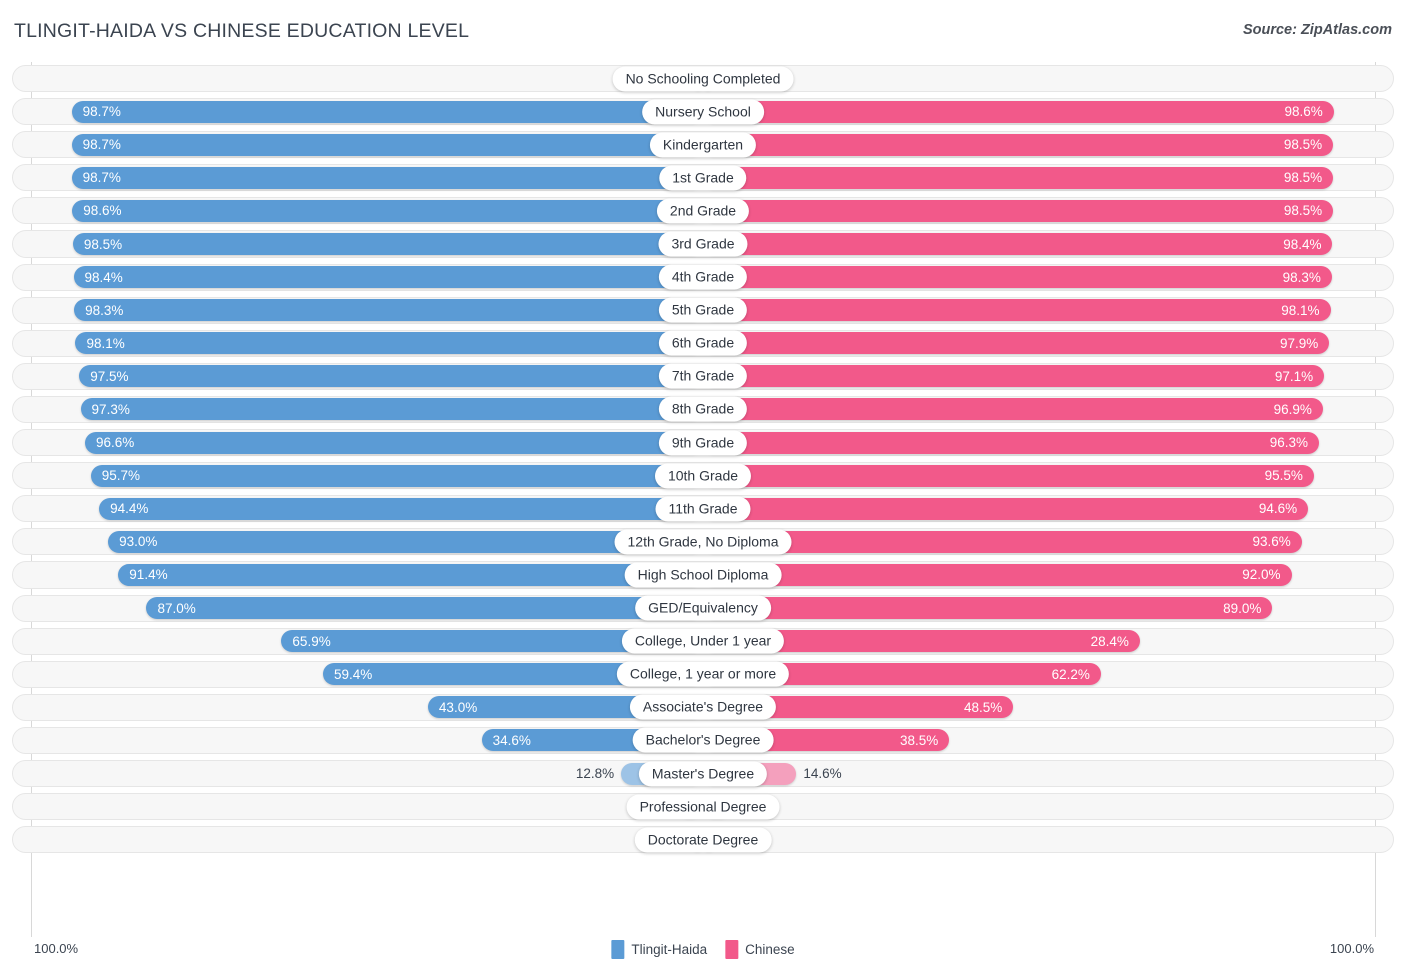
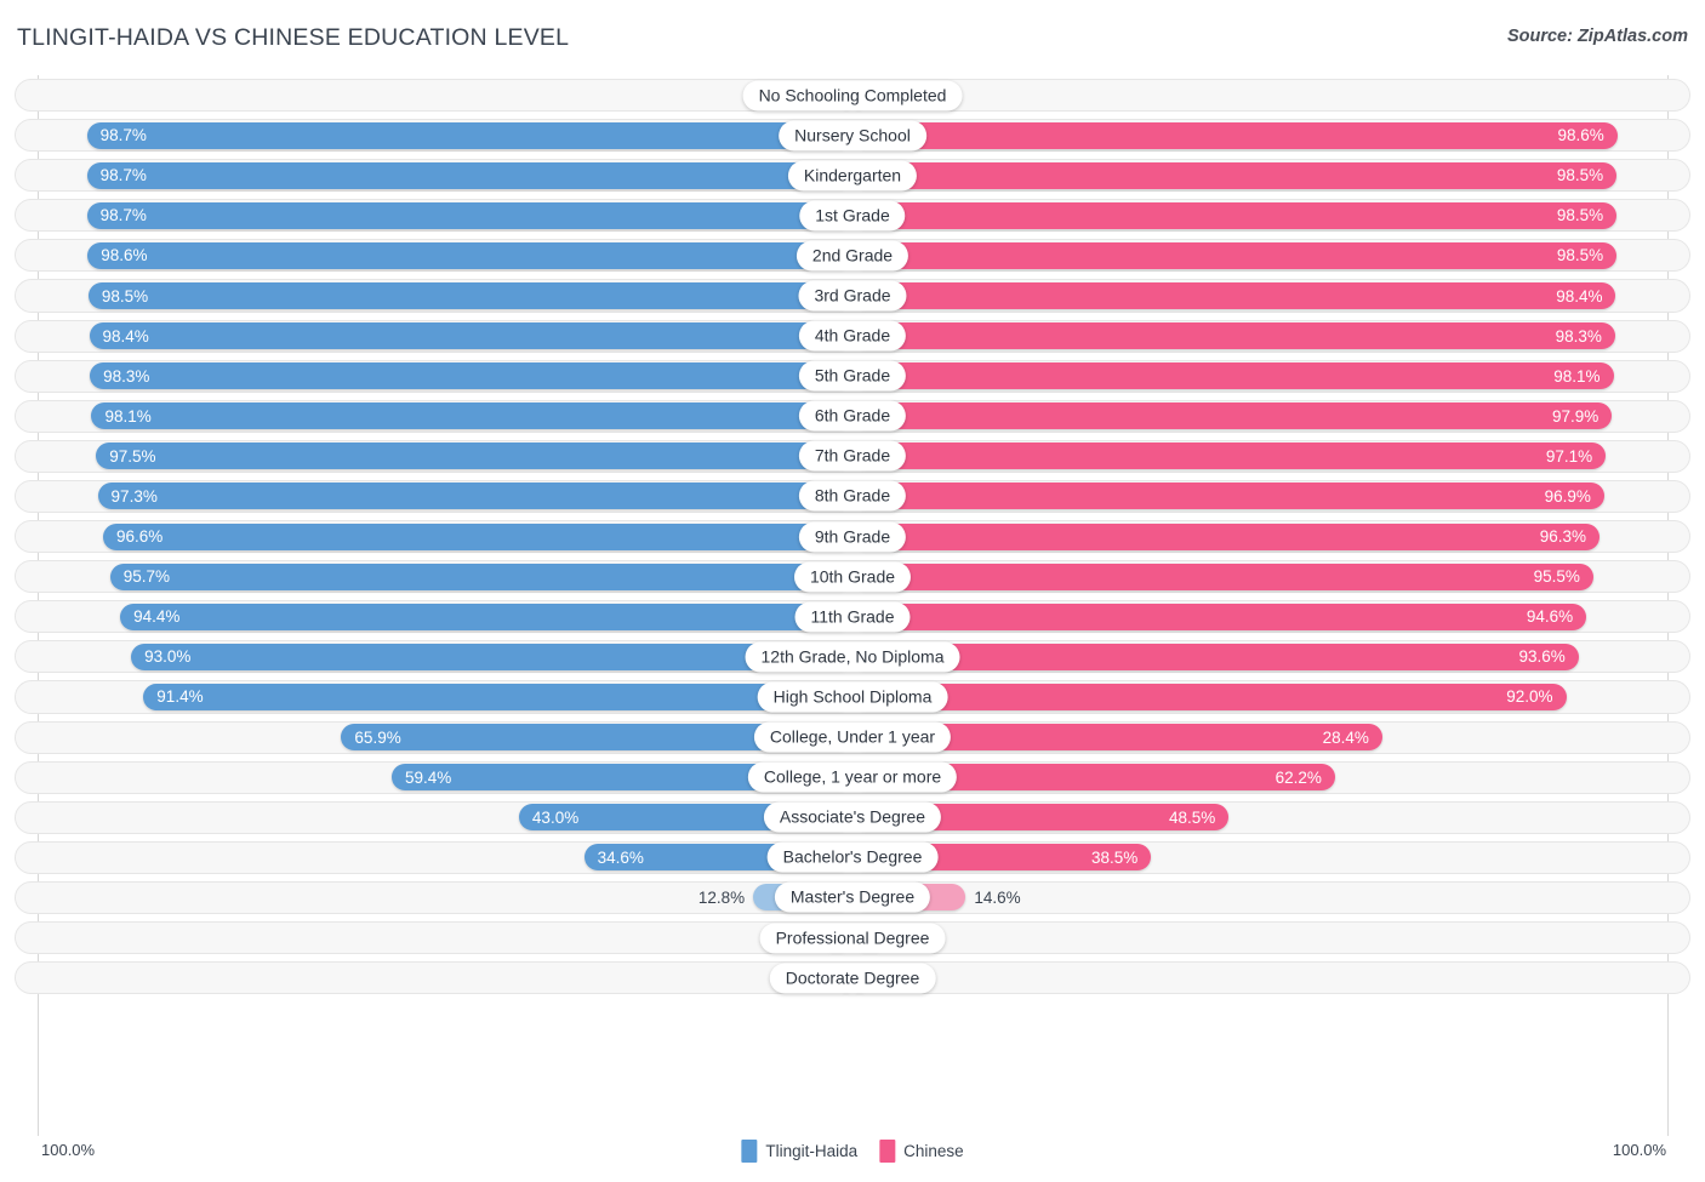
  TLINGIT-HAIDA VS CHINESE EDUCATION LEVEL
  Source: ZipAtlas.com
  No Schooling Completed
  98.7%
  98.6%
  Nursery School
  98.7%
  98.5%
  Kindergarten
  98.7%
  98.5%
  1st Grade
  98.6%
  98.5%
  2nd Grade
  98.5%
  98.4%
  3rd Grade
  98.4%
  98.3%
  4th Grade
  98.3%
  98.1%
  5th Grade
  98.1%
  97.9%
  6th Grade
  97.5%
  97.1%
  7th Grade
  97.3%
  96.9%
  8th Grade
  96.6%
  96.3%
  9th Grade
  95.7%
  95.5%
  10th Grade
  94.4%
  94.6%
  11th Grade
  93.0%
  93.6%
  12th Grade, No Diploma
  91.4%
  92.0%
  High School Diploma
- 87.0%
- 89.0%
- GED/Equivalency
  65.9%
  28.4%
  College, Under 1 year
  59.4%
  62.2%
  College, 1 year or more
  43.0%
  48.5%
  Associate's Degree
  34.6%
  38.5%
  Bachelor's Degree
  12.8%
  14.6%
  Master's Degree
  Professional Degree
  Doctorate Degree
  100.0%
  Tlingit-Haida
  Chinese
  100.0%
